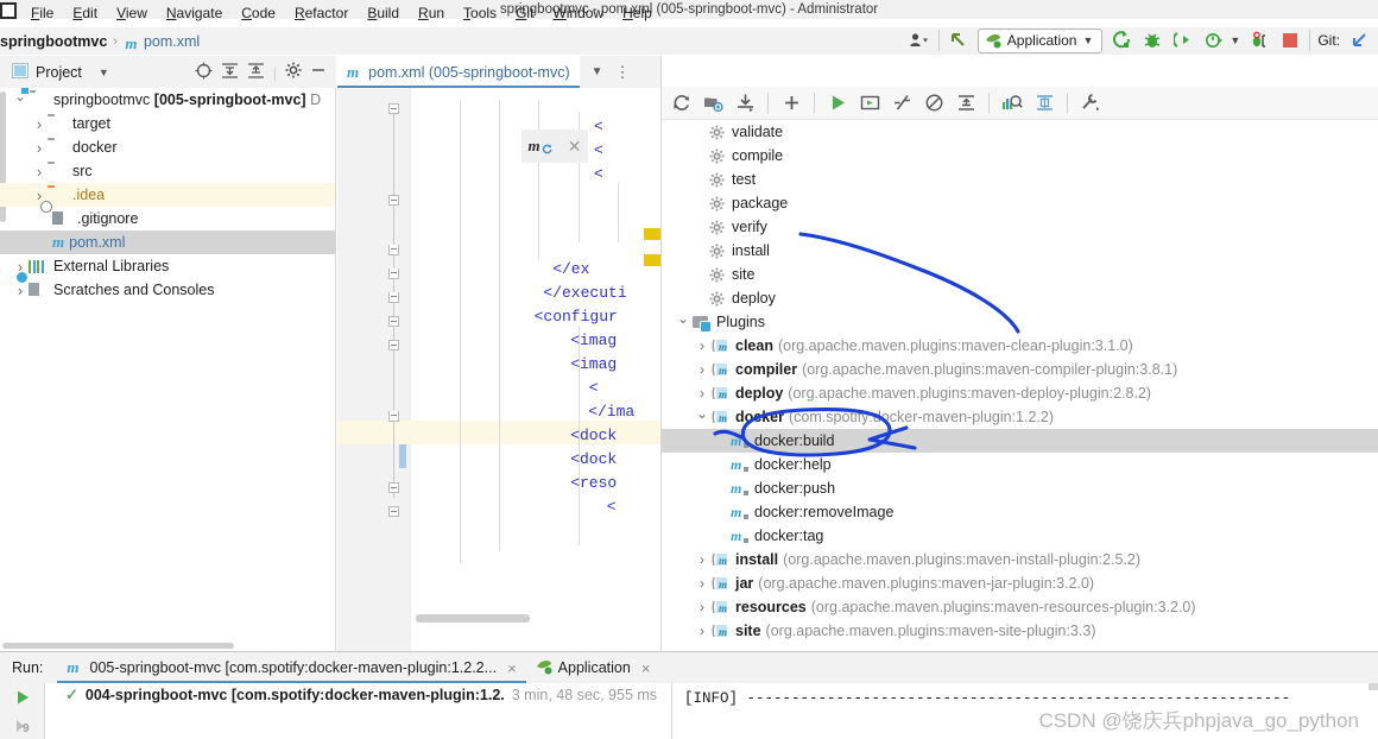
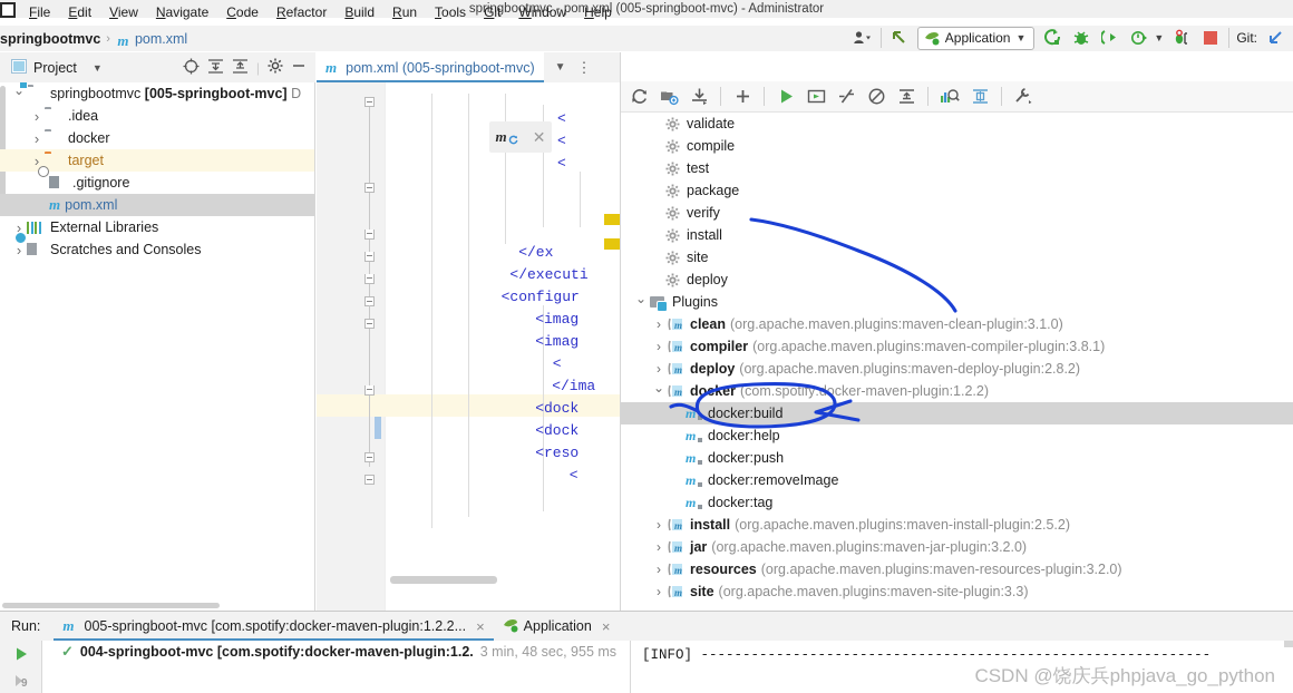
  springbootmvc - pom.xml (005-springboot-mvc) - Administrator
  File
  Edit
  View
  Navigate
  Code
  Refactor
  Build
  Run
  Tools
  Git
  Window
  Help
  springbootmvc
  ›
  m
  pom.xml
  Application
  ▼
  ▼
  Git:
  Project
  ▼
  |
  springbootmvc [005-springboot-mvc] D
- target
+ .idea
  docker
- src
- .idea
+ target
  .gitignore
  m
  pom.xml
  External Libraries
  Scratches and Consoles
  m
  pom.xml (005-springboot-mvc)
  ▼
  ⋮
  <
  <
  <
  </ex
  </executi
  <configur
  <imag
  <imag
  <
  </ima
  <dock
  <dock
  <reso
  <
  m
  ✕
  validate
  compile
  test
  package
  verify
  install
  site
  deploy
  Plugins
  m
  clean
  (org.apache.maven.plugins:maven-clean-plugin:3.1.0)
  m
  compiler
  (org.apache.maven.plugins:maven-compiler-plugin:3.8.1)
  m
  deploy
  (org.apache.maven.plugins:maven-deploy-plugin:2.8.2)
  m
  doker
  (com.spotify:ocker-maven-plugin:1.2.2)
  m
  docker:build
  m
  docker:help
  m
  docker:push
  m
  docker:removeImage
  m
  docker:tag
  m
  install
  (org.apache.maven.plugins:maven-install-plugin:2.5.2)
  m
  jar
  (org.apache.maven.plugins:maven-jar-plugin:3.2.0)
  m
  resources
  (org.apache.maven.plugins:maven-resources-plugin:3.2.0)
  m
  site
  (org.apache.maven.plugins:maven-site-plugin:3.3)
  Run:
  m
  005-springboot-mvc [com.spotify:docker-maven-plugin:1.2.2...
  ×
  Application
  ×
  9
  ✓
  004-springboot-mvc [com.spotify:docker-maven-plugin:1.2.
  3 min, 48 sec, 955 ms
  [INFO] -------------------------------------------------------------
  CSDN @饶庆兵phpjava_go_python
